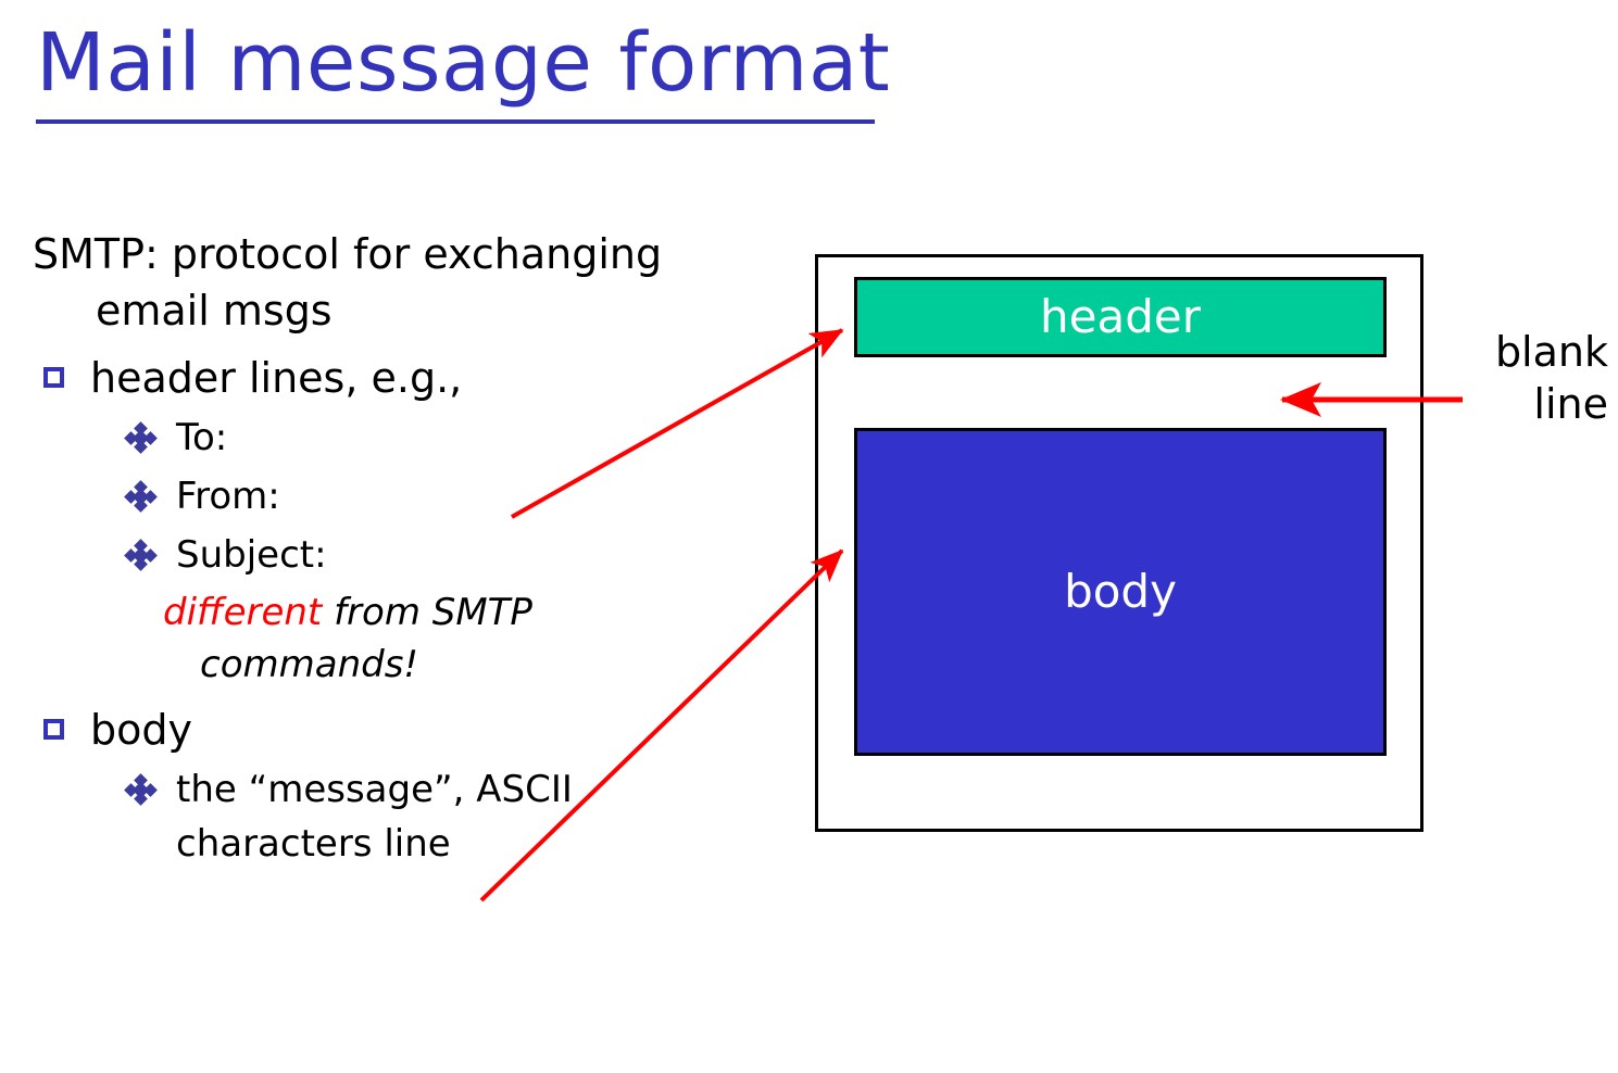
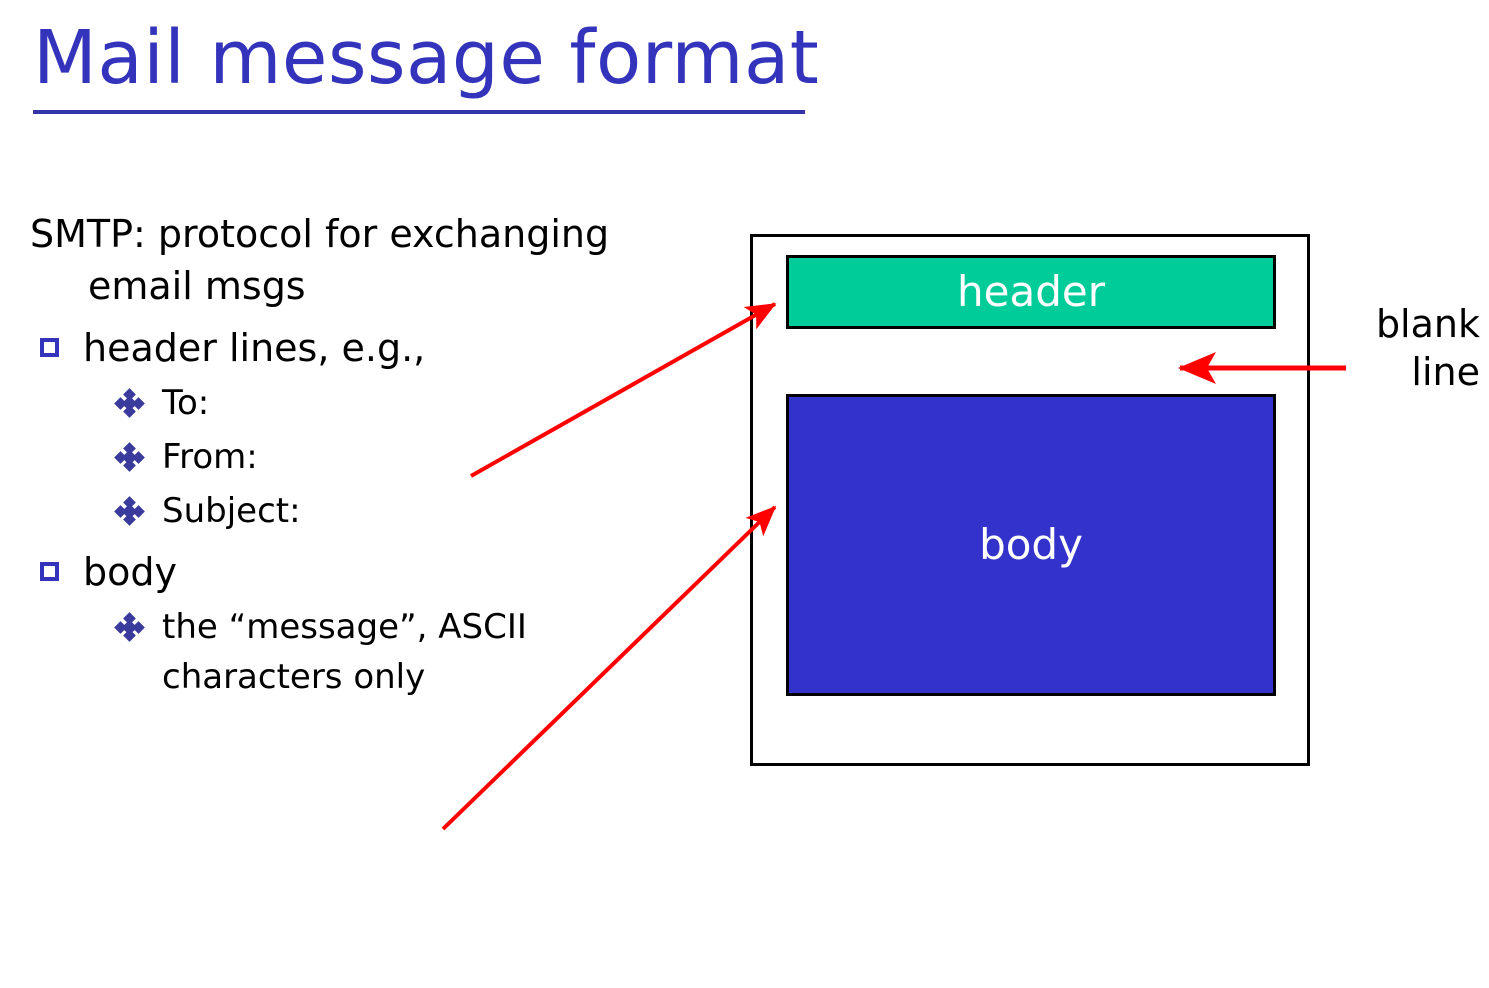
  Mail message format
  SMTP: protocol for exchanging email msgs
  header lines, e.g.,
  To:
  From:
  Subject:
- different from SMTP
- commands!
  body
- the “message”, ASCII characters line
+ the “message”, ASCII characters only
  header
  body
  blank
  line
